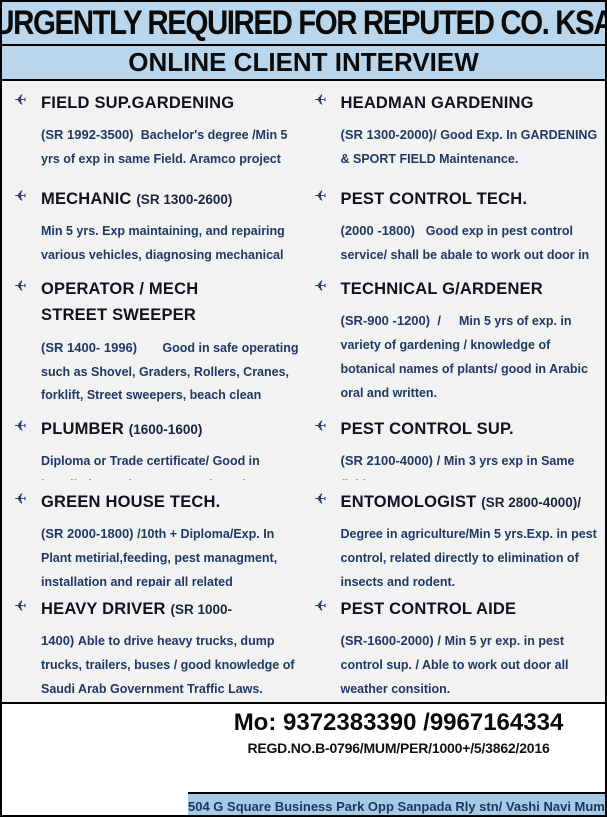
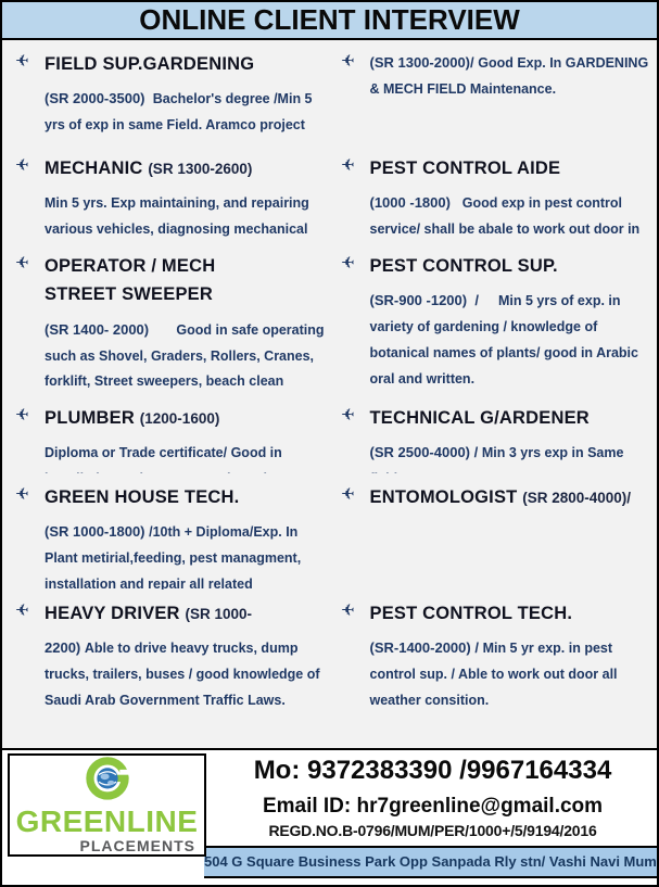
- URGENTLY REQUIRED FOR REPUTED CO. KSA
  ONLINE CLIENT INTERVIEW
  FIELD SUP.GARDENING
- (SR 1992-3500) Bachelor's degree /Min 5 yrs of exp in same Field. Aramco project
+ (SR 2000-3500) Bachelor's degree /Min 5 yrs of exp in same Field. Aramco project
  MECHANIC (SR 1300-2600)
  Min 5 yrs. Exp maintaining, and repairing various vehicles, diagnosing mechanical
  OPERATOR / MECH
  STREET SWEEPER
- (SR 1400- 1996) Good in safe operating such as Shovel, Graders, Rollers, Cranes, forklift, Street sweepers, beach clean
+ (SR 1400- 2000) Good in safe operating such as Shovel, Graders, Rollers, Cranes, forklift, Street sweepers, beach clean
- PLUMBER (1600-1600)
+ PLUMBER (1200-1600)
  GREEN HOUSE TECH.
- (SR 2000-1800) /10th + Diploma/Exp. In Plant metirial,feeding, pest managment, installation and repair all related
+ (SR 1000-1800) /10th + Diploma/Exp. In Plant metirial,feeding, pest managment, installation and repair all related
  HEAVY DRIVER (SR 1000-
- 1400) Able to drive heavy trucks, dump trucks, trailers, buses / good knowledge of Saudi Arab Government Traffic Laws.
+ 2200) Able to drive heavy trucks, dump trucks, trailers, buses / good knowledge of Saudi Arab Government Traffic Laws.
- HEADMAN GARDENING
- (SR 1300-2000)/ Good Exp. In GARDENING & SPORT FIELD Maintenance.
+ (SR 1300-2000)/ Good Exp. In GARDENING & MECH FIELD Maintenance.
- PEST CONTROL TECH.
+ PEST CONTROL AIDE
- (2000 -1800) Good exp in pest control service/ shall be abale to work out door in
+ (1000 -1800) Good exp in pest control service/ shall be abale to work out door in
- TECHNICAL G/ARDENER
+ PEST CONTROL SUP.
  (SR-900 -1200) / Min 5 yrs of exp. in variety of gardening / knowledge of botanical names of plants/ good in Arabic oral and written.
- PEST CONTROL SUP.
+ TECHNICAL G/ARDENER
- (SR 2100-4000) / Min 3 yrs exp in Same
+ (SR 2500-4000) / Min 3 yrs exp in Same
  ENTOMOLOGIST (SR 2800-4000)/
- Degree in agriculture/Min 5 yrs.Exp. in pest control, related directly to elimination of insects and rodent.
- PEST CONTROL AIDE
+ PEST CONTROL TECH.
- (SR-1600-2000) / Min 5 yr exp. in pest control sup. / Able to work out door all weather consition.
+ (SR-1400-2000) / Min 5 yr exp. in pest control sup. / Able to work out door all weather consition.
+ GREENLINE
+ PLACEMENTS
  Mo: 9372383390 /9967164334
+ Email ID: hr7greenline@gmail.com
- REGD.NO.B-0796/MUM/PER/1000+/5/3862/2016
+ REGD.NO.B-0796/MUM/PER/1000+/5/9194/2016
  504 G Square Business Park Opp Sanpada Rly stn/ Vashi Navi Mum
